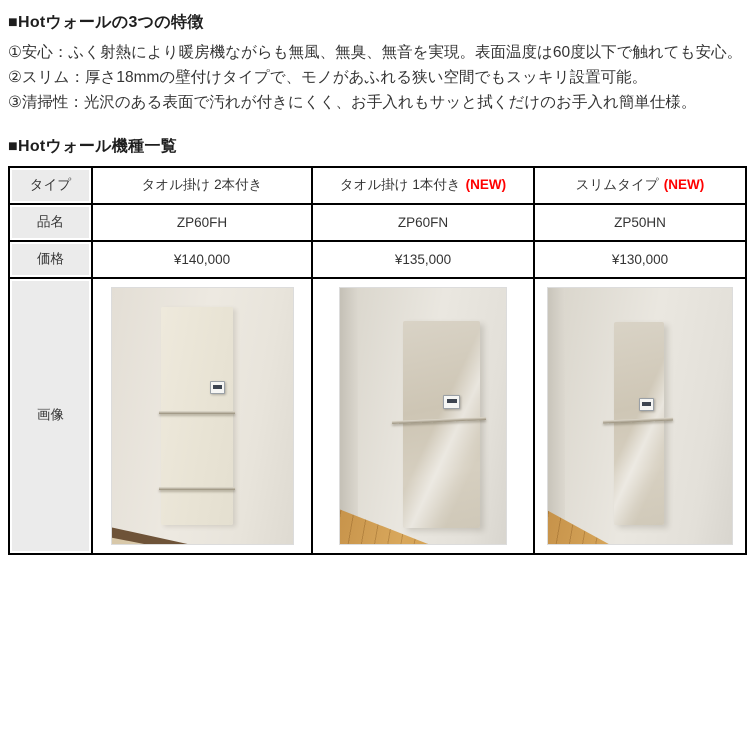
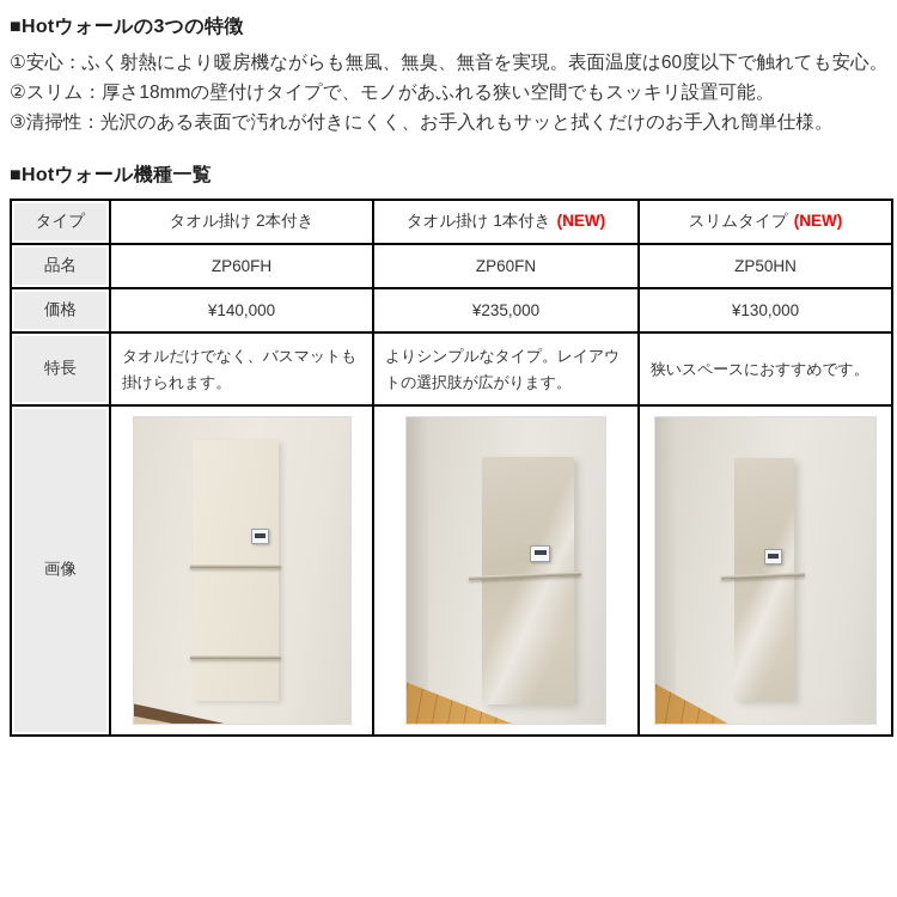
  ■Hotウォールの3つの特徴
  ①安心：ふく射熱により暖房機ながらも無風、無臭、無音を実現。表面温度は60度以下で触れても安心。
  ②スリム：厚さ18mmの壁付けタイプで、モノがあふれる狭い空間でもスッキリ設置可能。
  ③清掃性：光沢のある表面で汚れが付きにくく、お手入れもサッと拭くだけのお手入れ簡単仕様。
  ■Hotウォール機種一覧
  タイプ	タオル掛け 2本付き	タオル掛け 1本付き (NEW)	スリムタイプ (NEW)
  品名	ZP60FH	ZP60FN	ZP50HN
- 価格	¥140,000	¥135,000	¥130,000
+ 価格	¥140,000	¥235,000	¥130,000
+ 特長	タオルだけでなく、バスマットも掛けられます。	よりシンプルなタイプ。レイアウトの選択肢が広がります。	狭いスペースにおすすめです。
  画像
